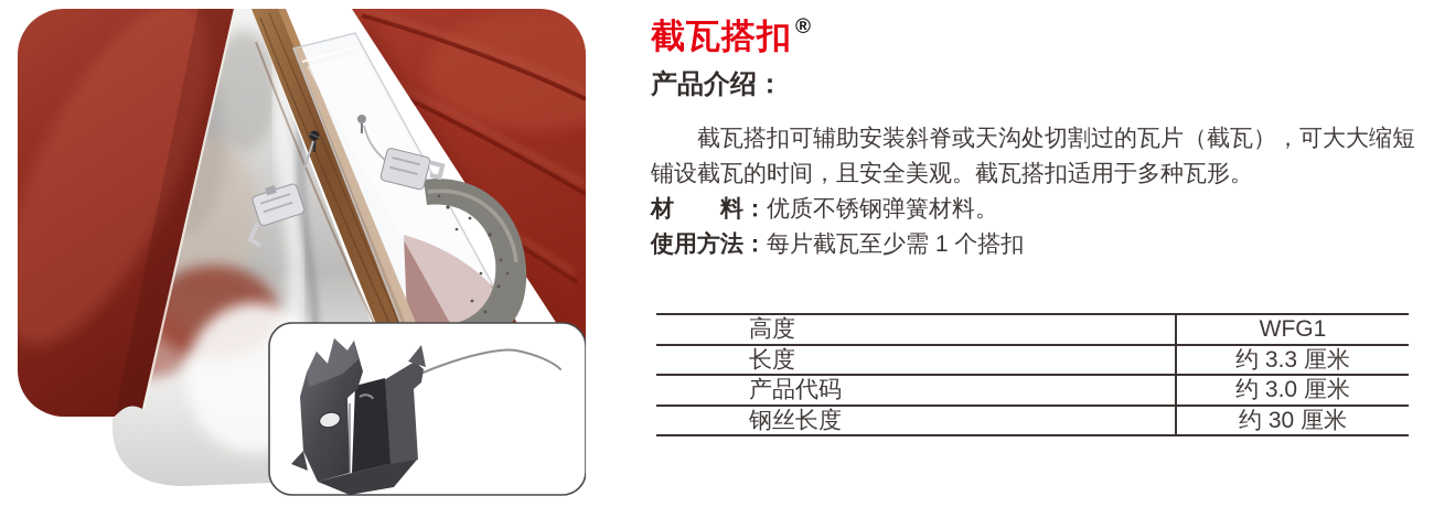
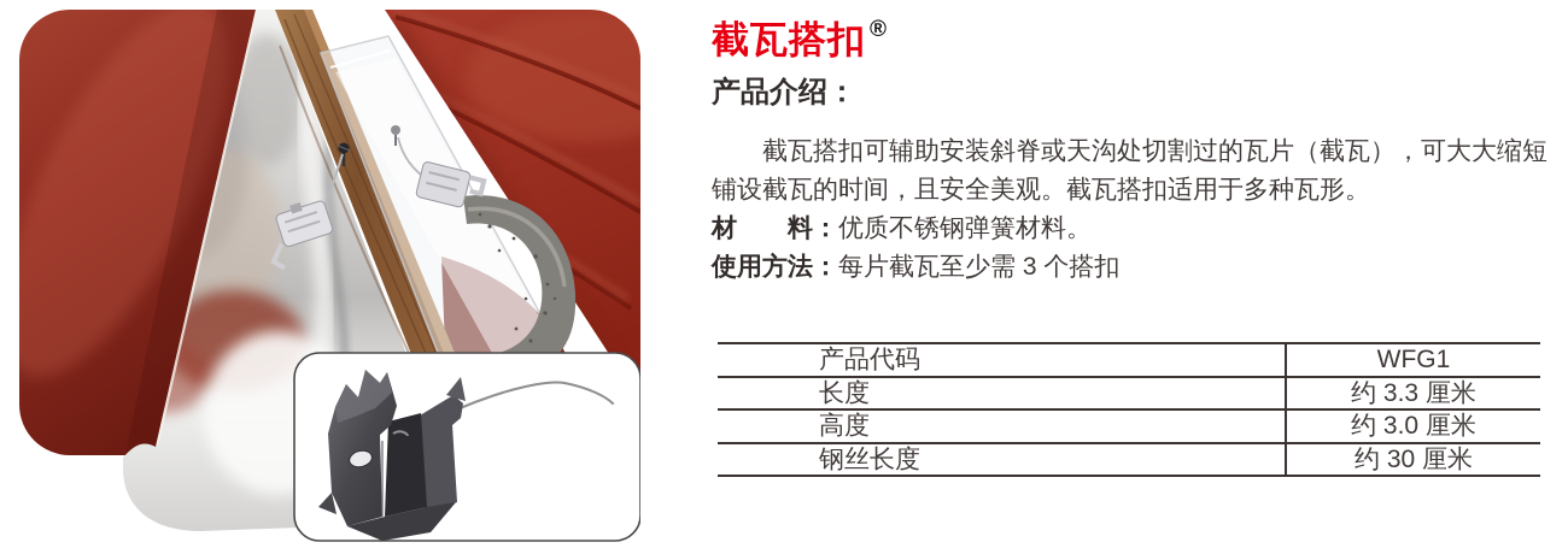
  截瓦搭扣 ®
  产品介绍：
  截瓦搭扣可辅助安装斜脊或天沟处切割过的瓦片（截瓦），可大大缩短铺设截瓦的时间，且安全美观。截瓦搭扣适用于多种瓦形。
  材 料：优质不锈钢弹簧材料。
- 使用方法：每片截瓦至少需 1 个搭扣
+ 使用方法：每片截瓦至少需 3 个搭扣
- 高度	WFG1
+ 产品代码	WFG1
  长度	约 3.3 厘米
- 产品代码	约 3.0 厘米
+ 高度	约 3.0 厘米
  钢丝长度	约 30 厘米
